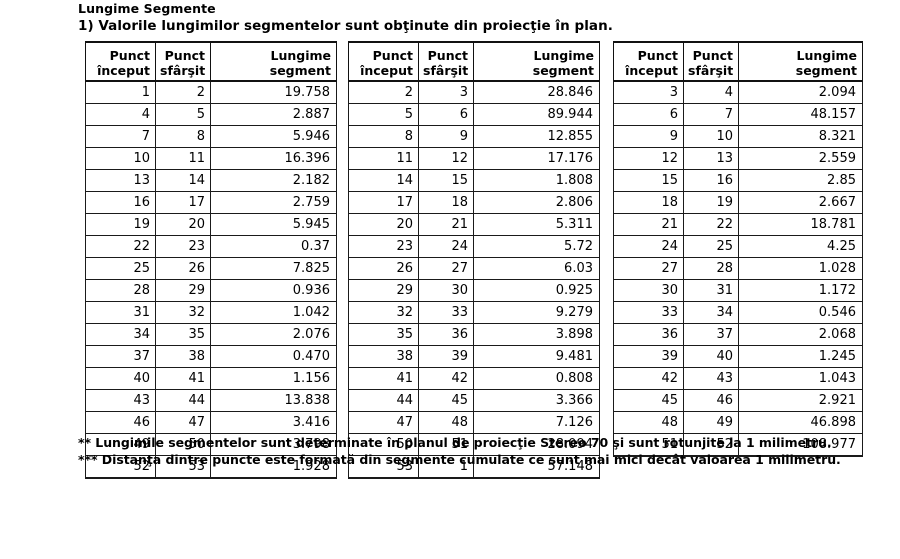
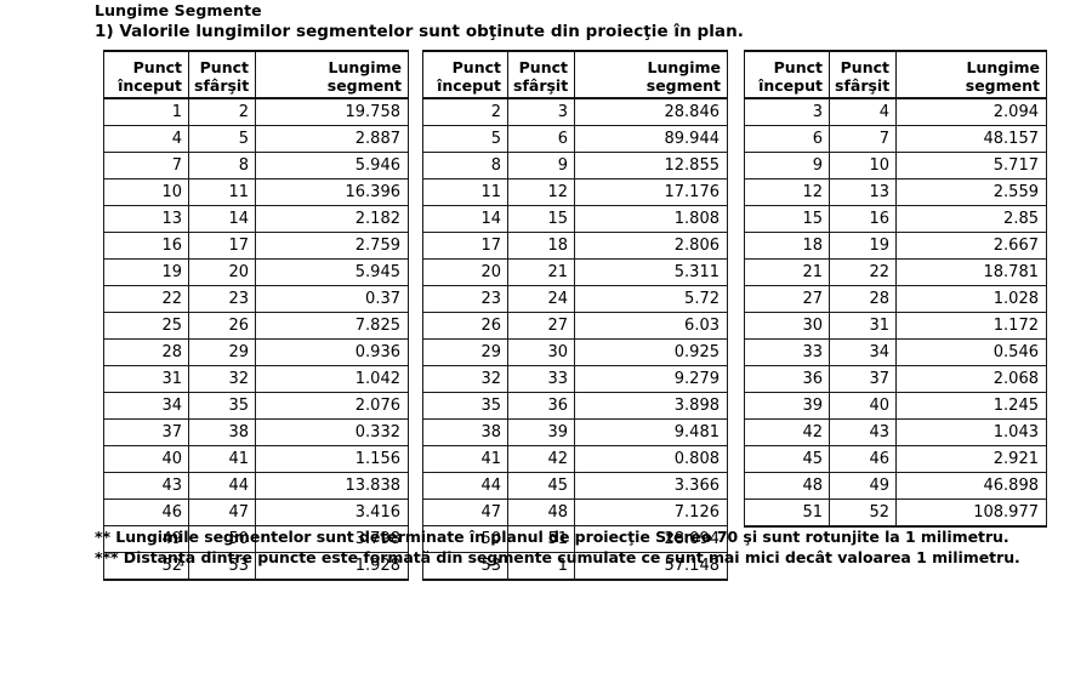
  Lungime Segmente
  1) Valorile lungimilor segmentelor sunt obţinute din proiecţie în plan.
  Punct început	Punct sfârşit	Lungime segment
  1	2	19.758
  4	5	2.887
  7	8	5.946
  10	11	16.396
  13	14	2.182
  16	17	2.759
  19	20	5.945
  22	23	0.37
  25	26	7.825
  28	29	0.936
  31	32	1.042
  34	35	2.076
- 37	38	0.470
+ 37	38	0.332
  40	41	1.156
  43	44	13.838
  46	47	3.416
  49	50	3.798
  52	53	1.928
  Punct început	Punct sfârşit	Lungime segment
  2	3	28.846
  5	6	89.944
  8	9	12.855
  11	12	17.176
  14	15	1.808
  17	18	2.806
  20	21	5.311
  23	24	5.72
  26	27	6.03
  29	30	0.925
  32	33	9.279
  35	36	3.898
  38	39	9.481
  41	42	0.808
  44	45	3.366
  47	48	7.126
  50	51	28.094
  53	1	57.148
  Punct început	Punct sfârşit	Lungime segment
  3	4	2.094
  6	7	48.157
- 9	10	8.321
+ 9	10	5.717
  12	13	2.559
  15	16	2.85
  18	19	2.667
  21	22	18.781
- 24	25	4.25
  27	28	1.028
  30	31	1.172
  33	34	0.546
  36	37	2.068
  39	40	1.245
  42	43	1.043
  45	46	2.921
  48	49	46.898
  51	52	108.977
  ** Lungimile segmentelor sunt determinate în planul de proiecţie Stereo 70 şi sunt rotunjite la 1 milimetru.
  *** Distanţa dintre puncte este formată din segmente cumulate ce sunt mai mici decât valoarea 1 milimetru.
